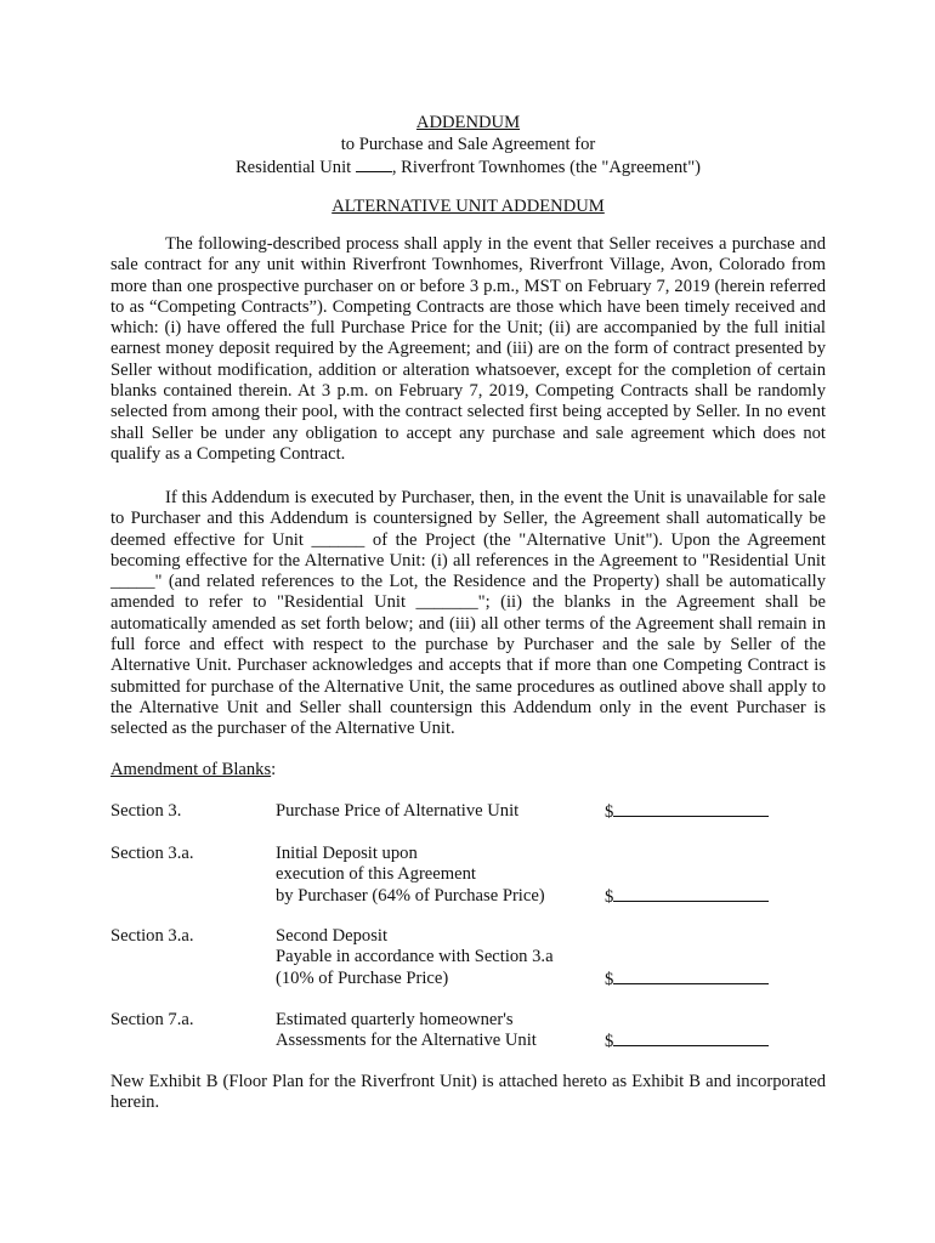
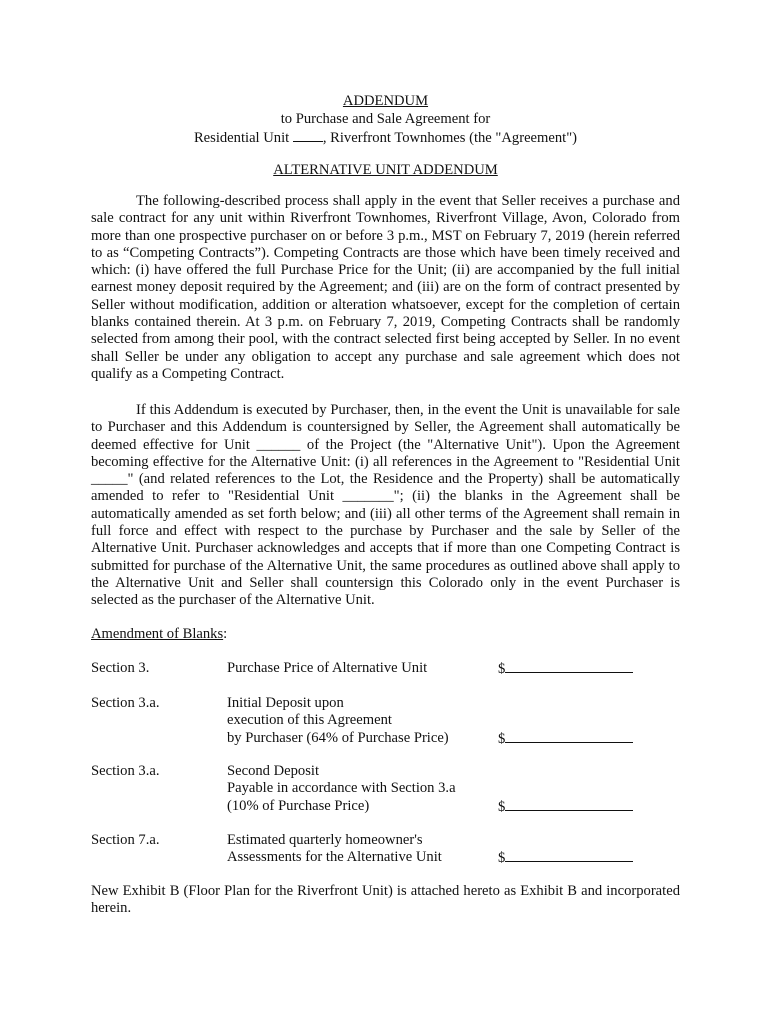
  ADDENDUM
  to Purchase and Sale Agreement for
  Residential Unit , Riverfront Townhomes (the "Agreement")
  ALTERNATIVE UNIT ADDENDUM
  The following-described process shall apply in the event that Seller receives a purchase and sale contract for any unit within Riverfront Townhomes, Riverfront Village, Avon, Colorado from more than one prospective purchaser on or before 3 p.m., MST on February 7, 2019 (herein referred to as “Competing Contracts”). Competing Contracts are those which have been timely received and which: (i) have offered the full Purchase Price for the Unit; (ii) are accompanied by the full initial earnest money deposit required by the Agreement; and (iii) are on the form of contract presented by Seller without modification, addition or alteration whatsoever, except for the completion of certain blanks contained therein. At 3 p.m. on February 7, 2019, Competing Contracts shall be randomly selected from among their pool, with the contract selected first being accepted by Seller. In no event shall Seller be under any obligation to accept any purchase and sale agreement which does not qualify as a Competing Contract.
- If this Addendum is executed by Purchaser, then, in the event the Unit is unavailable for sale to Purchaser and this Addendum is countersigned by Seller, the Agreement shall automatically be deemed effective for Unit ______ of the Project (the "Alternative Unit"). Upon the Agreement becoming effective for the Alternative Unit: (i) all references in the Agreement to "Residential Unit _____" (and related references to the Lot, the Residence and the Property) shall be automatically amended to refer to "Residential Unit _______"; (ii) the blanks in the Agreement shall be automatically amended as set forth below; and (iii) all other terms of the Agreement shall remain in full force and effect with respect to the purchase by Purchaser and the sale by Seller of the Alternative Unit. Purchaser acknowledges and accepts that if more than one Competing Contract is submitted for purchase of the Alternative Unit, the same procedures as outlined above shall apply to the Alternative Unit and Seller shall countersign this Addendum only in the event Purchaser is selected as the purchaser of the Alternative Unit.
+ If this Addendum is executed by Purchaser, then, in the event the Unit is unavailable for sale to Purchaser and this Addendum is countersigned by Seller, the Agreement shall automatically be deemed effective for Unit ______ of the Project (the "Alternative Unit"). Upon the Agreement becoming effective for the Alternative Unit: (i) all references in the Agreement to "Residential Unit _____" (and related references to the Lot, the Residence and the Property) shall be automatically amended to refer to "Residential Unit _______"; (ii) the blanks in the Agreement shall be automatically amended as set forth below; and (iii) all other terms of the Agreement shall remain in full force and effect with respect to the purchase by Purchaser and the sale by Seller of the Alternative Unit. Purchaser acknowledges and accepts that if more than one Competing Contract is submitted for purchase of the Alternative Unit, the same procedures as outlined above shall apply to the Alternative Unit and Seller shall countersign this Colorado only in the event Purchaser is selected as the purchaser of the Alternative Unit.
  Amendment of Blanks:
  Section 3.
  Purchase Price of Alternative Unit
  $
  Section 3.a.
  Initial Deposit upon
  execution of this Agreement
  by Purchaser (64% of Purchase Price)
  $
  Section 3.a.
  Second Deposit
  Payable in accordance with Section 3.a
  (10% of Purchase Price)
  $
  Section 7.a.
  Estimated quarterly homeowner's
  Assessments for the Alternative Unit
  $
  New Exhibit B (Floor Plan for the Riverfront Unit) is attached hereto as Exhibit B and incorporated herein.
